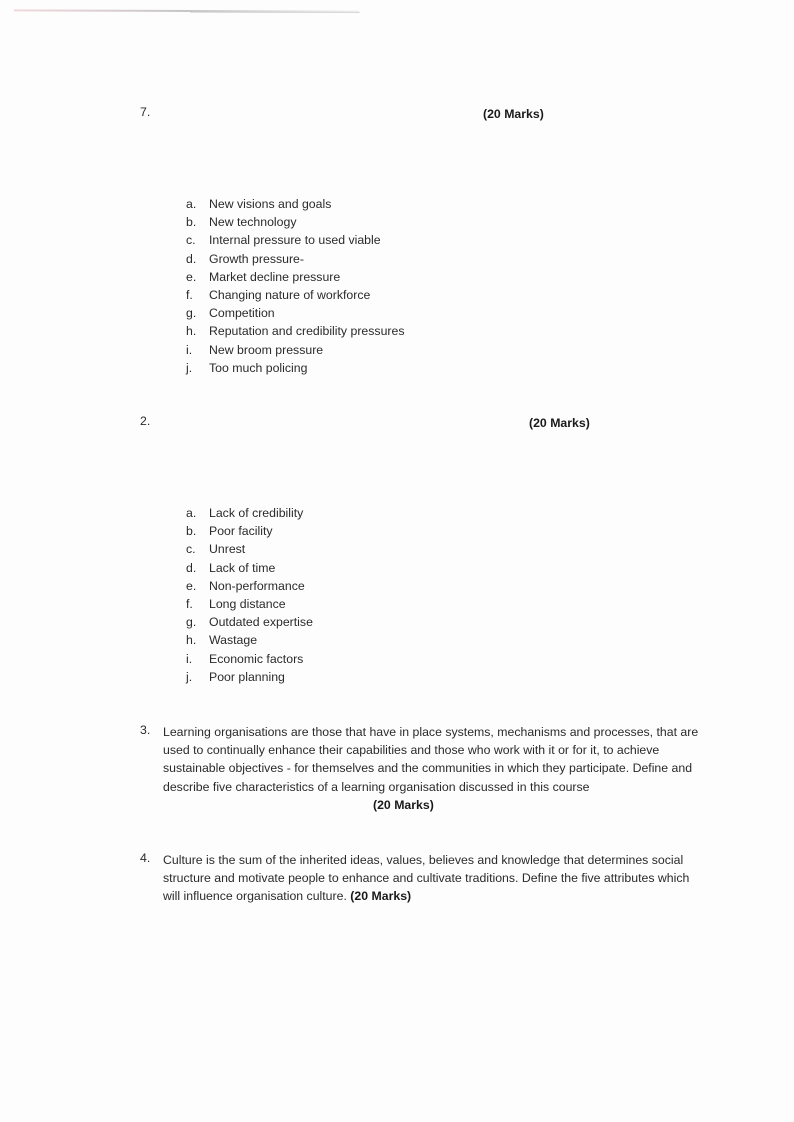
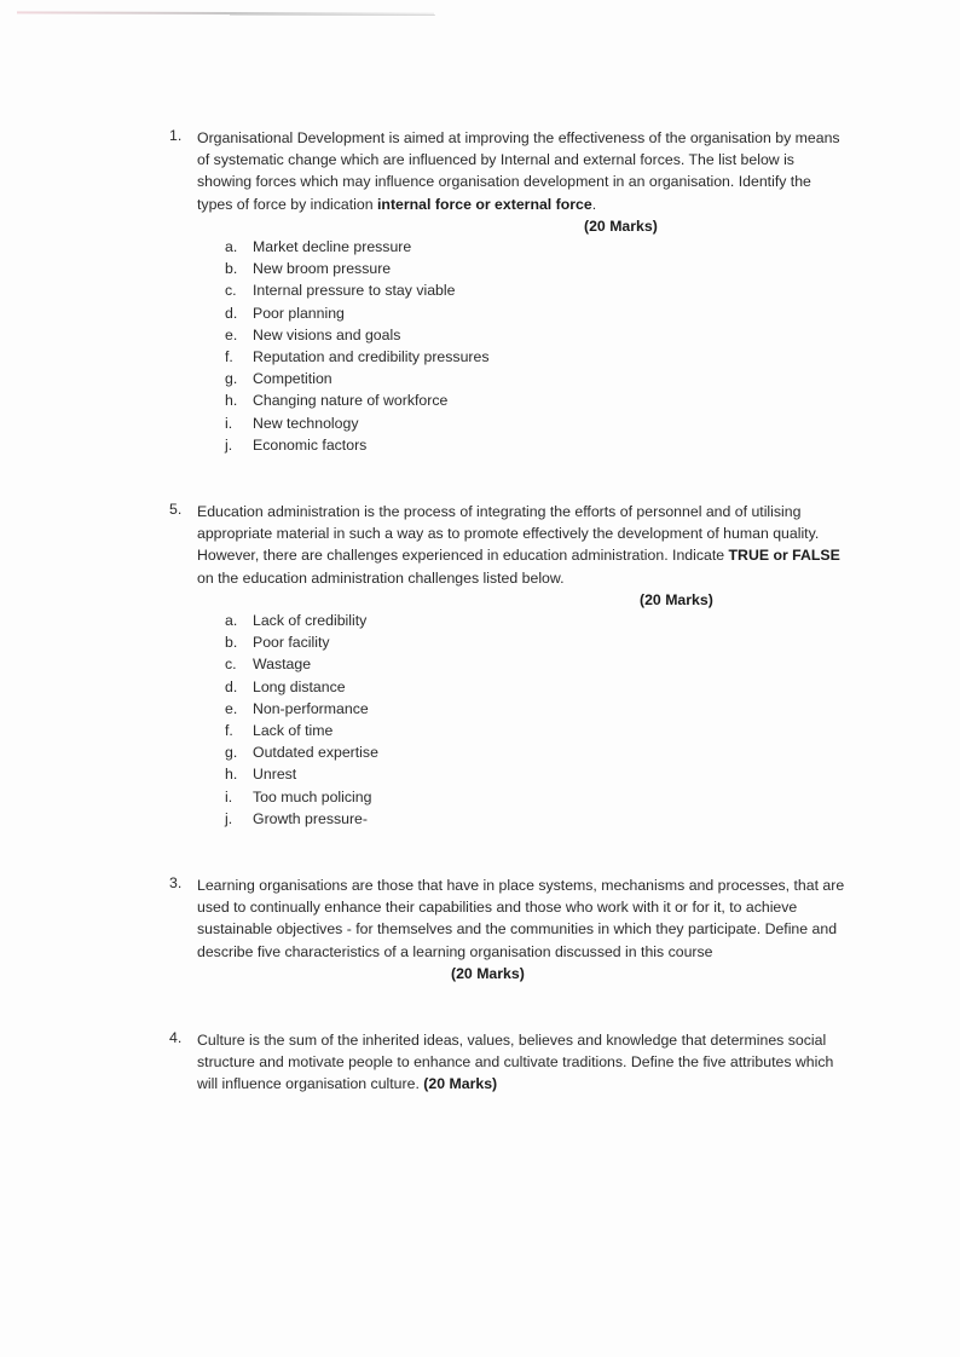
- 7.
+ 1.
+ Organisational Development is aimed at improving the effectiveness of the organisation by means of systematic change which are influenced by Internal and external forces. The list below is showing forces which may influence organisation development in an organisation. Identify the types of force by indication internal force or external force.
  (20 Marks)
  a.
- New visions and goals
+ Market decline pressure
  b.
- New technology
+ New broom pressure
  c.
- Internal pressure to used viable
+ Internal pressure to stay viable
  d.
- Growth pressure-
+ Poor planning
  e.
- Market decline pressure
+ New visions and goals
  f.
- Changing nature of workforce
+ Reputation and credibility pressures
  g.
  Competition
  h.
- Reputation and credibility pressures
+ Changing nature of workforce
  i.
- New broom pressure
+ New technology
  j.
- Too much policing
+ Economic factors
- 2.
+ 5.
+ Education administration is the process of integrating the efforts of personnel and of utilising appropriate material in such a way as to promote effectively the development of human quality. However, there are challenges experienced in education administration. Indicate TRUE or FALSE on the education administration challenges listed below.
  (20 Marks)
  a.
  Lack of credibility
  b.
  Poor facility
  c.
- Unrest
+ Wastage
  d.
- Lack of time
+ Long distance
  e.
  Non-performance
  f.
- Long distance
+ Lack of time
  g.
  Outdated expertise
  h.
- Wastage
+ Unrest
  i.
- Economic factors
+ Too much policing
  j.
- Poor planning
+ Growth pressure-
  3.
  Learning organisations are those that have in place systems, mechanisms and processes, that are used to continually enhance their capabilities and those who work with it or for it, to achieve sustainable objectives - for themselves and the communities in which they participate. Define and describe five characteristics of a learning organisation discussed in this course(20 Marks)
  4.
  Culture is the sum of the inherited ideas, values, believes and knowledge that determines social structure and motivate people to enhance and cultivate traditions. Define the five attributes which will influence organisation culture. (20 Marks)
